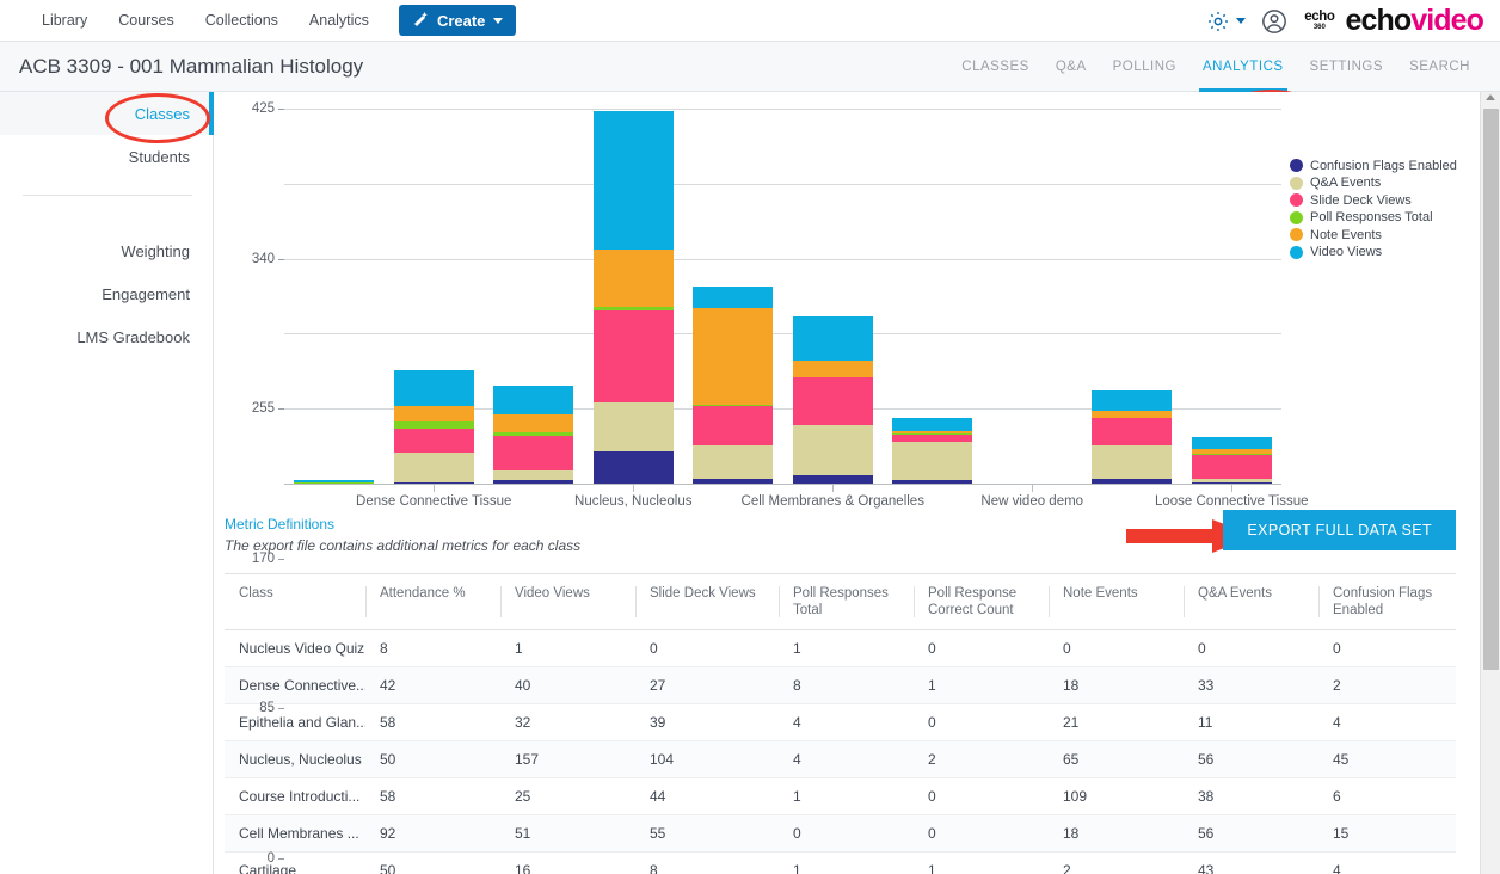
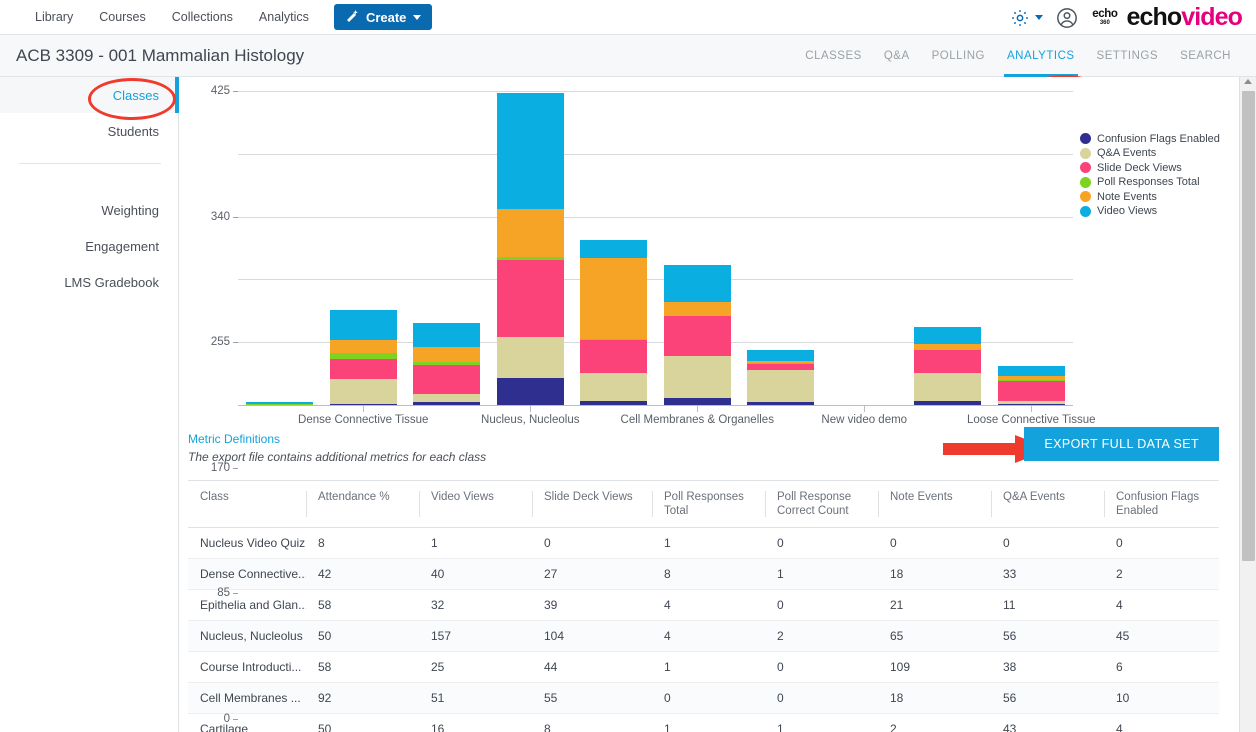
  Library
  Courses
  Collections
  Analytics
  Create
  echo
  echovideo
  ACB 3309 - 001 Mammalian Histology
  CLASSES
  Q&A
  POLLING
  ANALYTICS
  SETTINGS
  SEARCH
  Classes
  Students
  Weighting
  Engagement
  LMS Gradebook
  0
  85
  170
  255
  340
  425
  Dense Connective Tissue
  Nucleus, Nucleolus
  Cell Membranes & Organelles
  New video demo
  Loose Connective Tissue
  Confusion Flags Enabled
  Q&A Events
  Slide Deck Views
  Poll Responses Total
  Note Events
  Video Views
  Metric Definitions
  The export file contains additional metrics for each class
  EXPORT FULL DATA SET
  Class	Attendance %	Video Views	Slide Deck Views	Poll Responses Total	Poll Response Correct Count	Note Events	Q&A Events	Confusion Flags Enabled
  Nucleus Video Quiz	8	1	0	1	0	0	0	0
  Dense Connective..	42	40	27	8	1	18	33	2
  Epithelia and Glan..	58	32	39	4	0	21	11	4
  Nucleus, Nucleolus	50	157	104	4	2	65	56	45
  Course Introducti...	58	25	44	1	0	109	38	6
- Cell Membranes ...	92	51	55	0	0	18	56	15
+ Cell Membranes ...	92	51	55	0	0	18	56	10
  Cartilage	50	16	8	1	1	2	43	4
